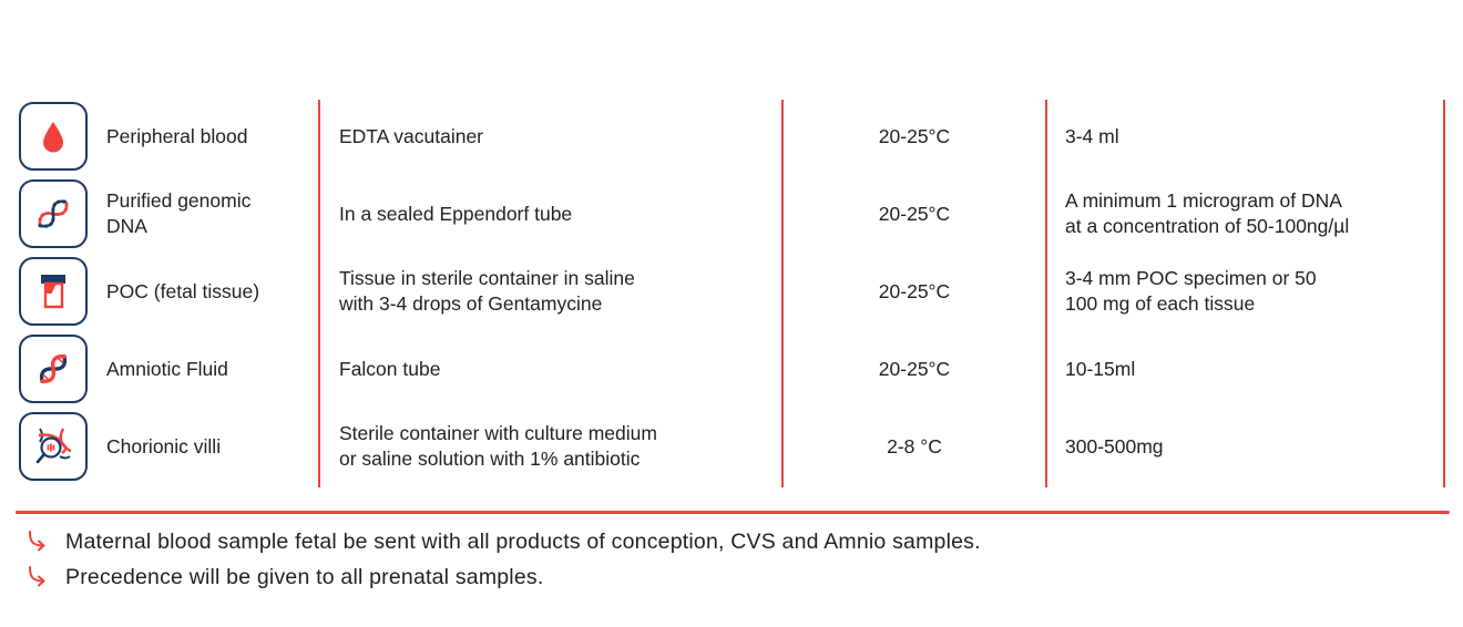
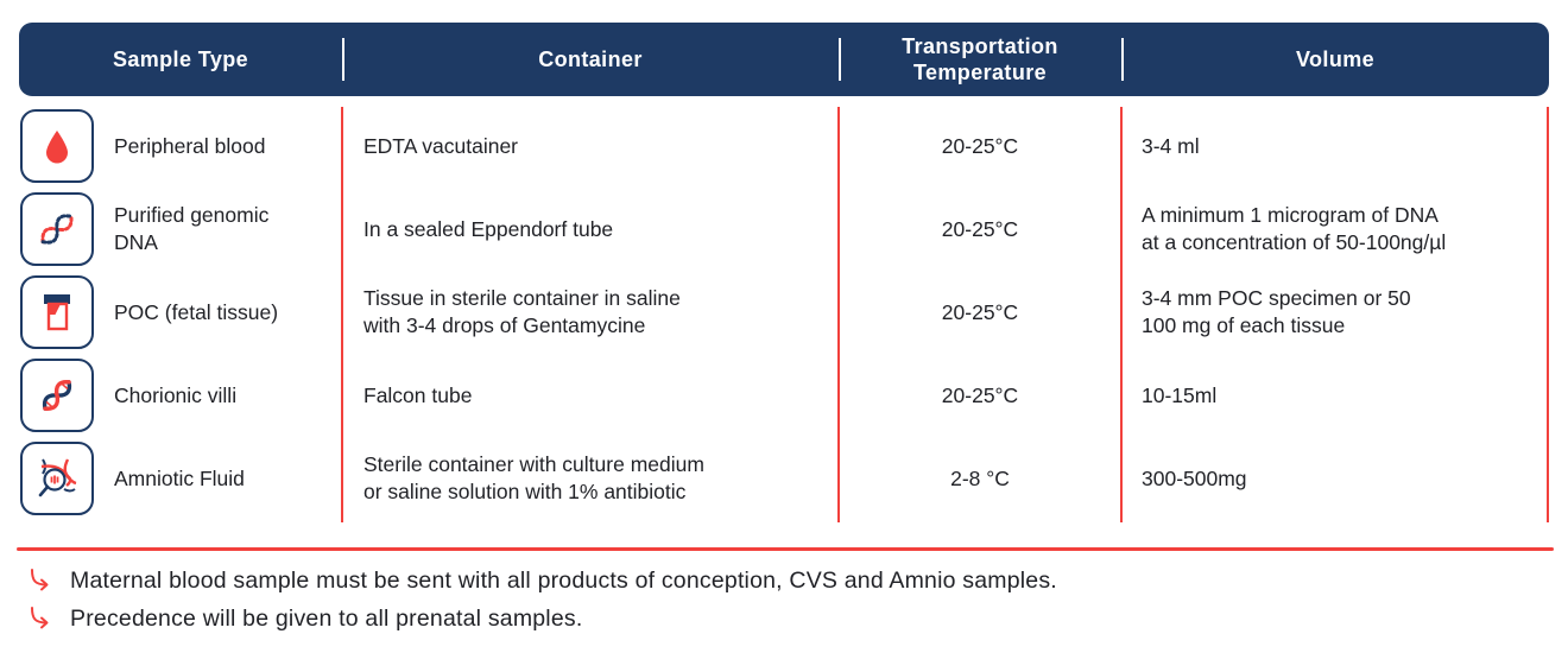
+ Sample Type
+ Container
+ Transportation
+ Temperature
+ Volume
  Peripheral blood
  EDTA vacutainer
  20-25°C
  3-4 ml
  Purified genomic
  DNA
  In a sealed Eppendorf tube
  20-25°C
  A minimum 1 microgram of DNA
  at a concentration of 50-100ng/µl
  POC (fetal tissue)
  Tissue in sterile container in saline
  with 3-4 drops of Gentamycine
  20-25°C
  3-4 mm POC specimen or 50
  100 mg of each tissue
- Amniotic Fluid
+ Chorionic villi
  Falcon tube
  20-25°C
  10-15ml
- Chorionic villi
+ Amniotic Fluid
  Sterile container with culture medium
  or saline solution with 1% antibiotic
  2-8 °C
  300-500mg
- Maternal blood sample fetal be sent with all products of conception, CVS and Amnio samples.
+ Maternal blood sample must be sent with all products of conception, CVS and Amnio samples.
  Precedence will be given to all prenatal samples.
